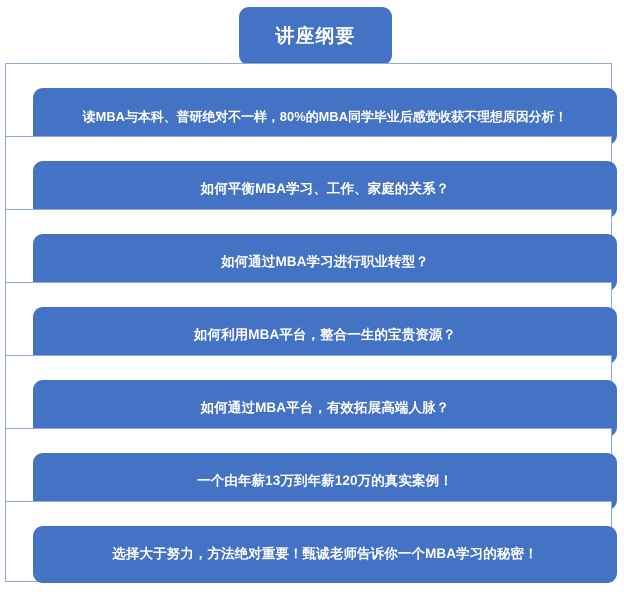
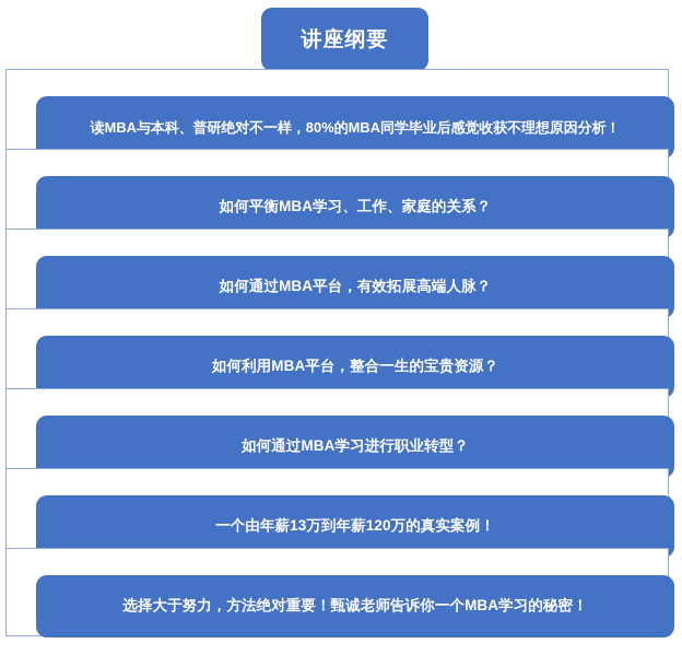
  讲座纲要
  读MBA与本科、普研绝对不一样，80%的MBA同学毕业后感觉收获不理想原因分析！
  如何平衡MBA学习、工作、家庭的关系？
- 如何通过MBA学习进行职业转型？
+ 如何通过MBA平台，有效拓展高端人脉？
  如何利用MBA平台，整合一生的宝贵资源？
- 如何通过MBA平台，有效拓展高端人脉？
+ 如何通过MBA学习进行职业转型？
  一个由年薪13万到年薪120万的真实案例！
  选择大于努力，方法绝对重要！甄诚老师告诉你一个MBA学习的秘密！
